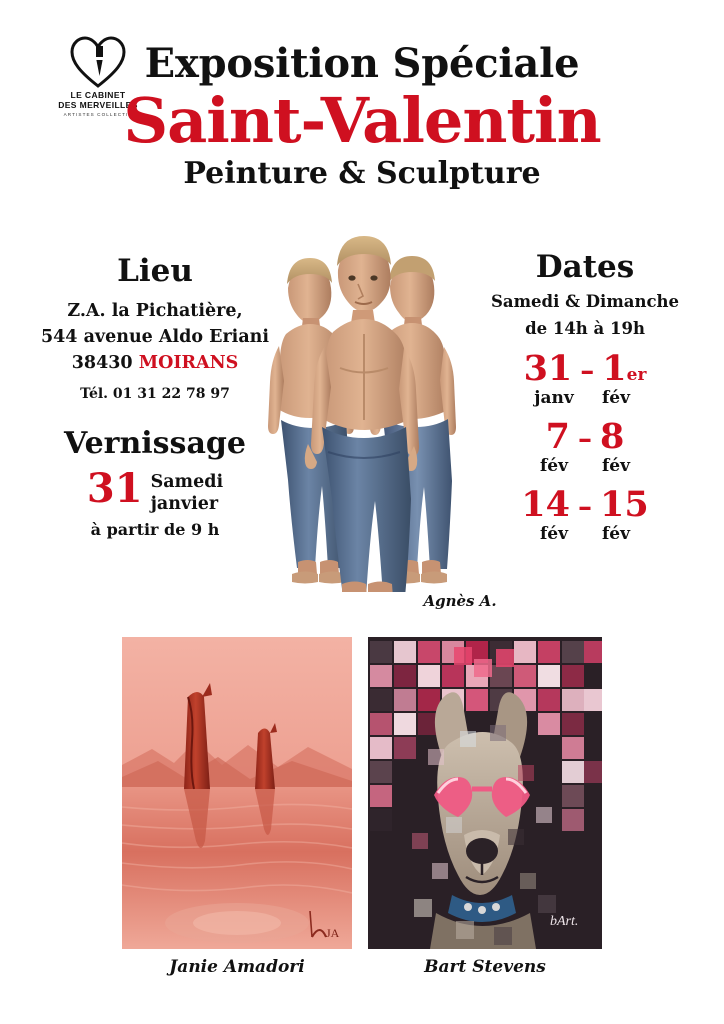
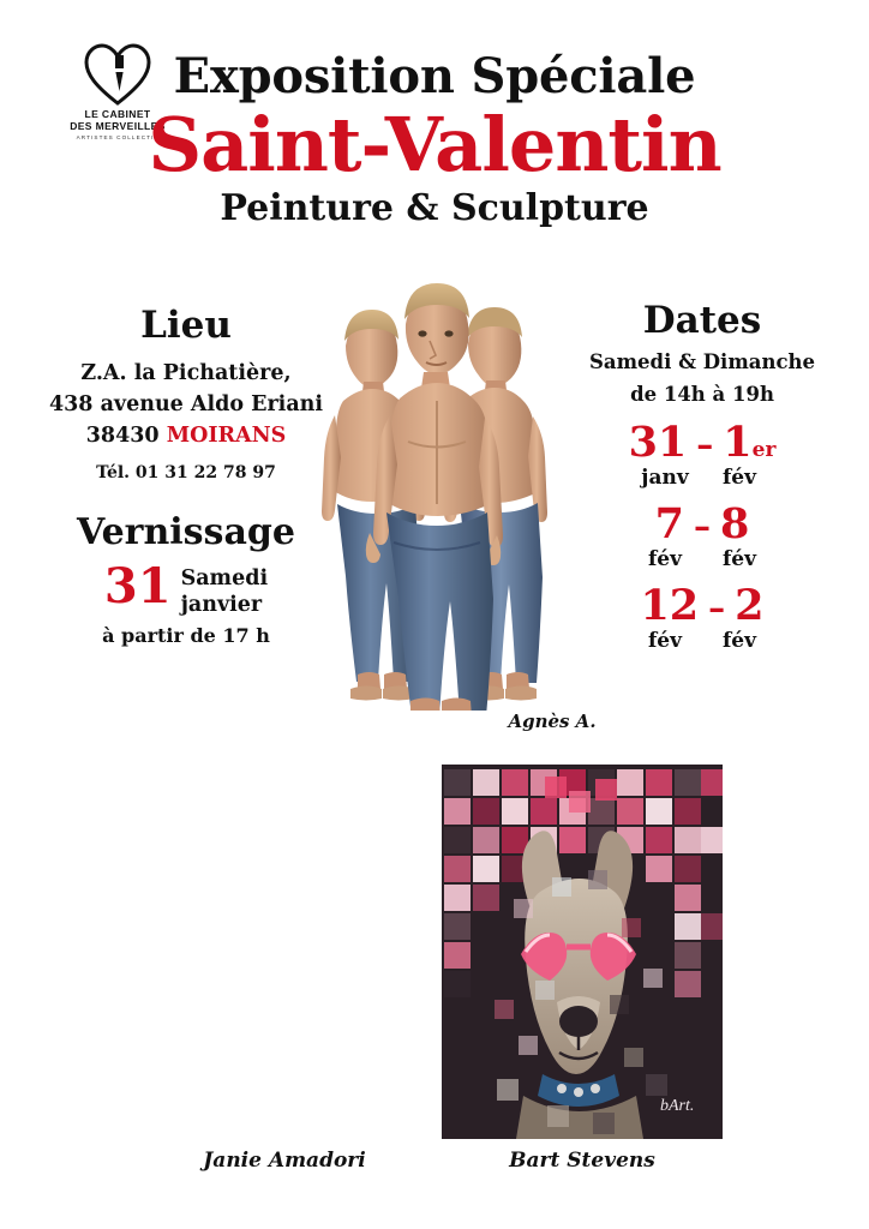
  LE CABINET
  DES MERVEILLES
  Exposition Spéciale
  Saint-Valentin
  Peinture & Sculpture
  Lieu
  Z.A. la Pichatière,
- 544 avenue Aldo Eriani
+ 438 avenue Aldo Eriani
  38430 MOIRANS
  Tél. 01 31 22 78 97
  Vernissage
  31
  Samedi
  janvier
- à partir de 9 h
+ à partir de 17 h
  Dates
  Samedi & Dimanche
  de 14h à 19h
  31
  –
  1
  er
  janv
  fév
  7
  –
  8
  fév
  fév
- 14
+ 12
  –
- 15
+ 2
  fév
  fév
  Agnès A.
- JA
  bArt.
  Janie Amadori
  Bart Stevens
